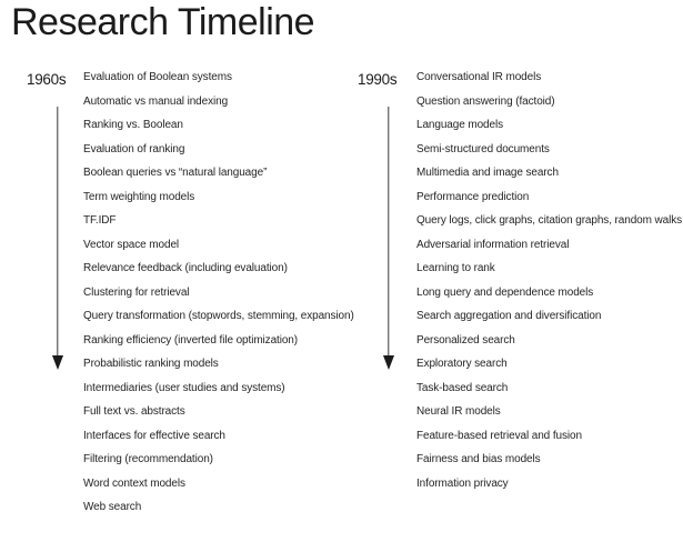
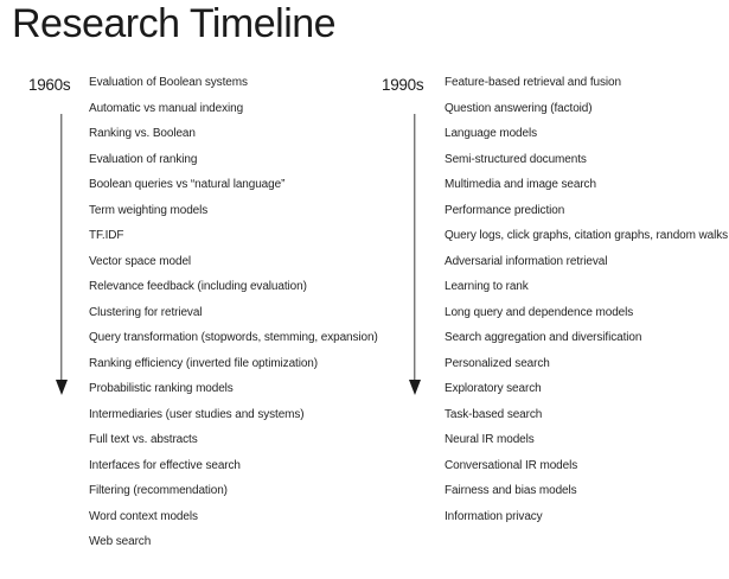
  Research Timeline
  1960s
  Evaluation of Boolean systems
  Automatic vs manual indexing
  Ranking vs. Boolean
  Evaluation of ranking
  Boolean queries vs “natural language”
  Term weighting models
  TF.IDF
  Vector space model
  Relevance feedback (including evaluation)
  Clustering for retrieval
  Query transformation (stopwords, stemming, expansion)
  Ranking efficiency (inverted file optimization)
  Probabilistic ranking models
  Intermediaries (user studies and systems)
  Full text vs. abstracts
  Interfaces for effective search
  Filtering (recommendation)
  Word context models
  Web search
  1990s
- Conversational IR models
+ Feature-based retrieval and fusion
  Question answering (factoid)
  Language models
  Semi-structured documents
  Multimedia and image search
  Performance prediction
  Query logs, click graphs, citation graphs, random walks
  Adversarial information retrieval
  Learning to rank
  Long query and dependence models
  Search aggregation and diversification
  Personalized search
  Exploratory search
  Task-based search
  Neural IR models
- Feature-based retrieval and fusion
+ Conversational IR models
  Fairness and bias models
  Information privacy
